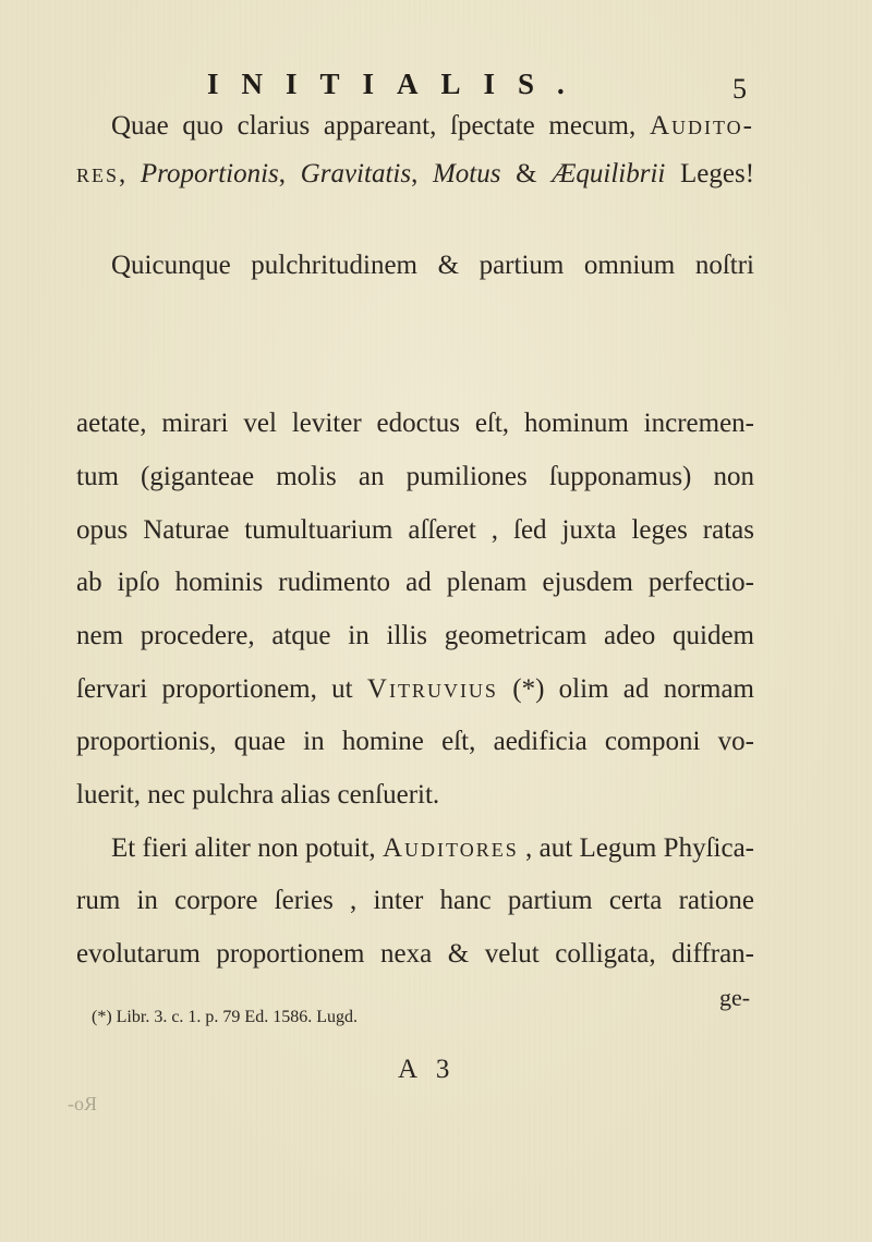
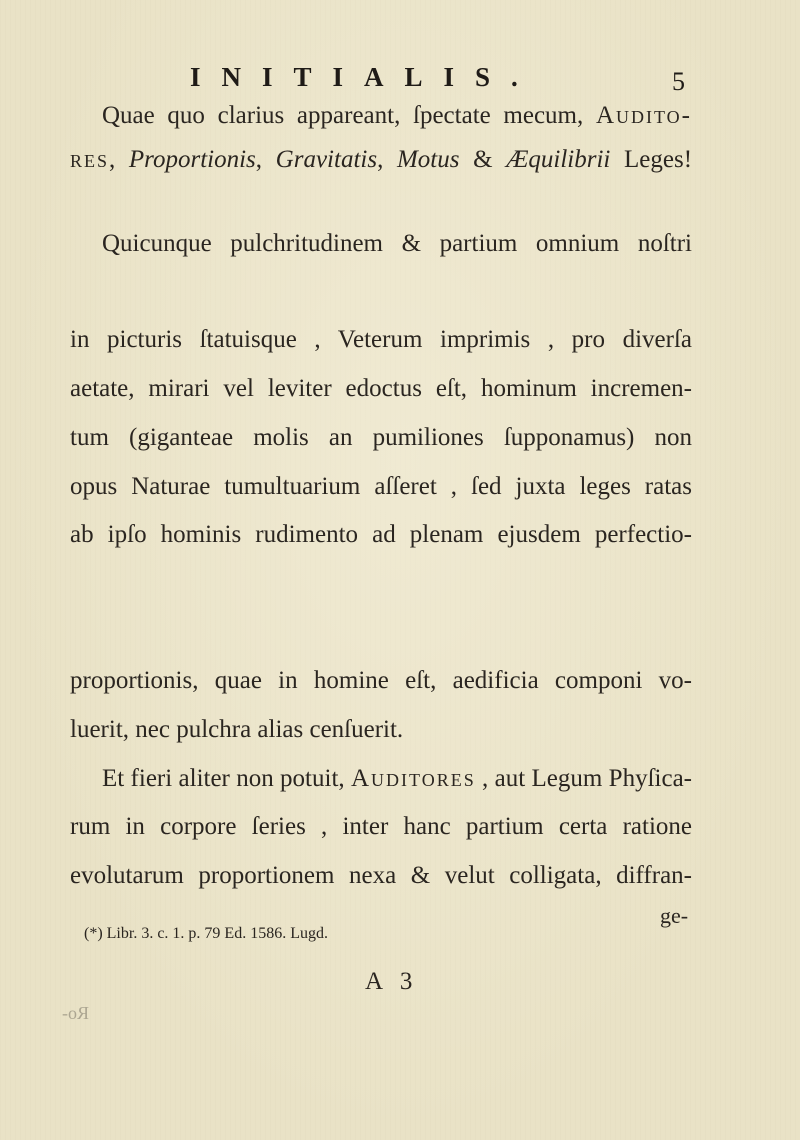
  INITIALIS.
  5
  Quae quo clarius appareant, ſpectate mecum, Audito-
  res, Proportionis, Gravitatis, Motus & Æquilibrii Leges!
  Quicunque pulchritudinem & partium omnium noſtri
+ in picturis ſtatuisque , Veterum imprimis , pro diverſa
  aetate, mirari vel leviter edoctus eſt, hominum incremen-
  tum (giganteae molis an pumiliones ſupponamus) non
  opus Naturae tumultuarium aſſeret , ſed juxta leges ratas
  ab ipſo hominis rudimento ad plenam ejusdem perfectio-
- nem procedere, atque in illis geometricam adeo quidem
- ſervari proportionem, ut Vitruvius (*) olim ad normam
  proportionis, quae in homine eſt, aedificia componi vo-
  luerit, nec pulchra alias cenſuerit.
  Et fieri aliter non potuit, Auditores , aut Legum Phyſica-
  rum in corpore ſeries , inter hanc partium certa ratione
  evolutarum proportionem nexa & velut colligata, diffran-
  ge-
  (*) Libr. 3. c. 1. p. 79 Ed. 1586. Lugd.
  A 3
